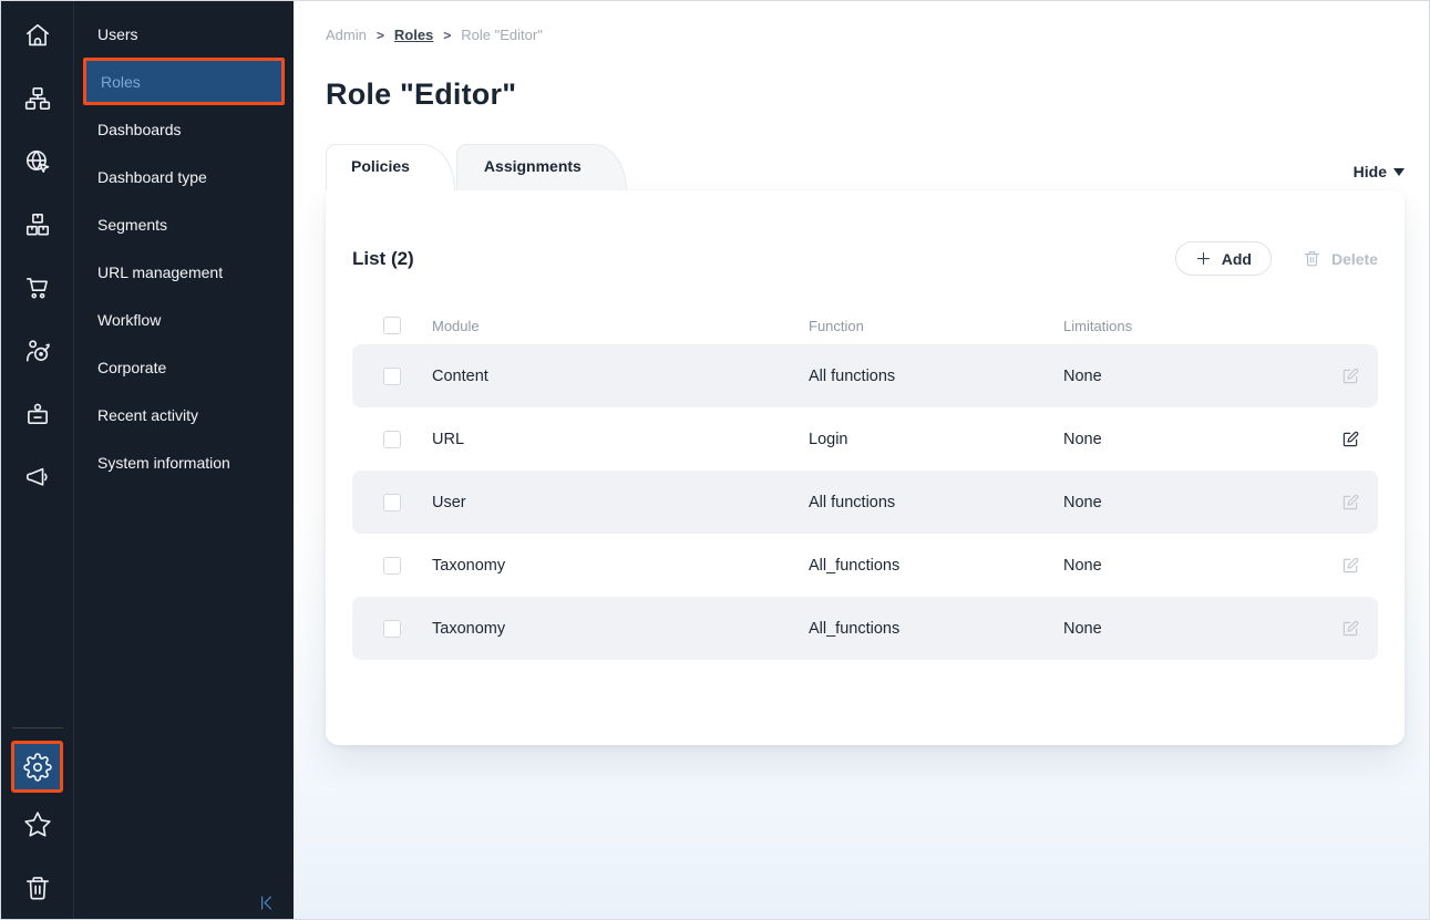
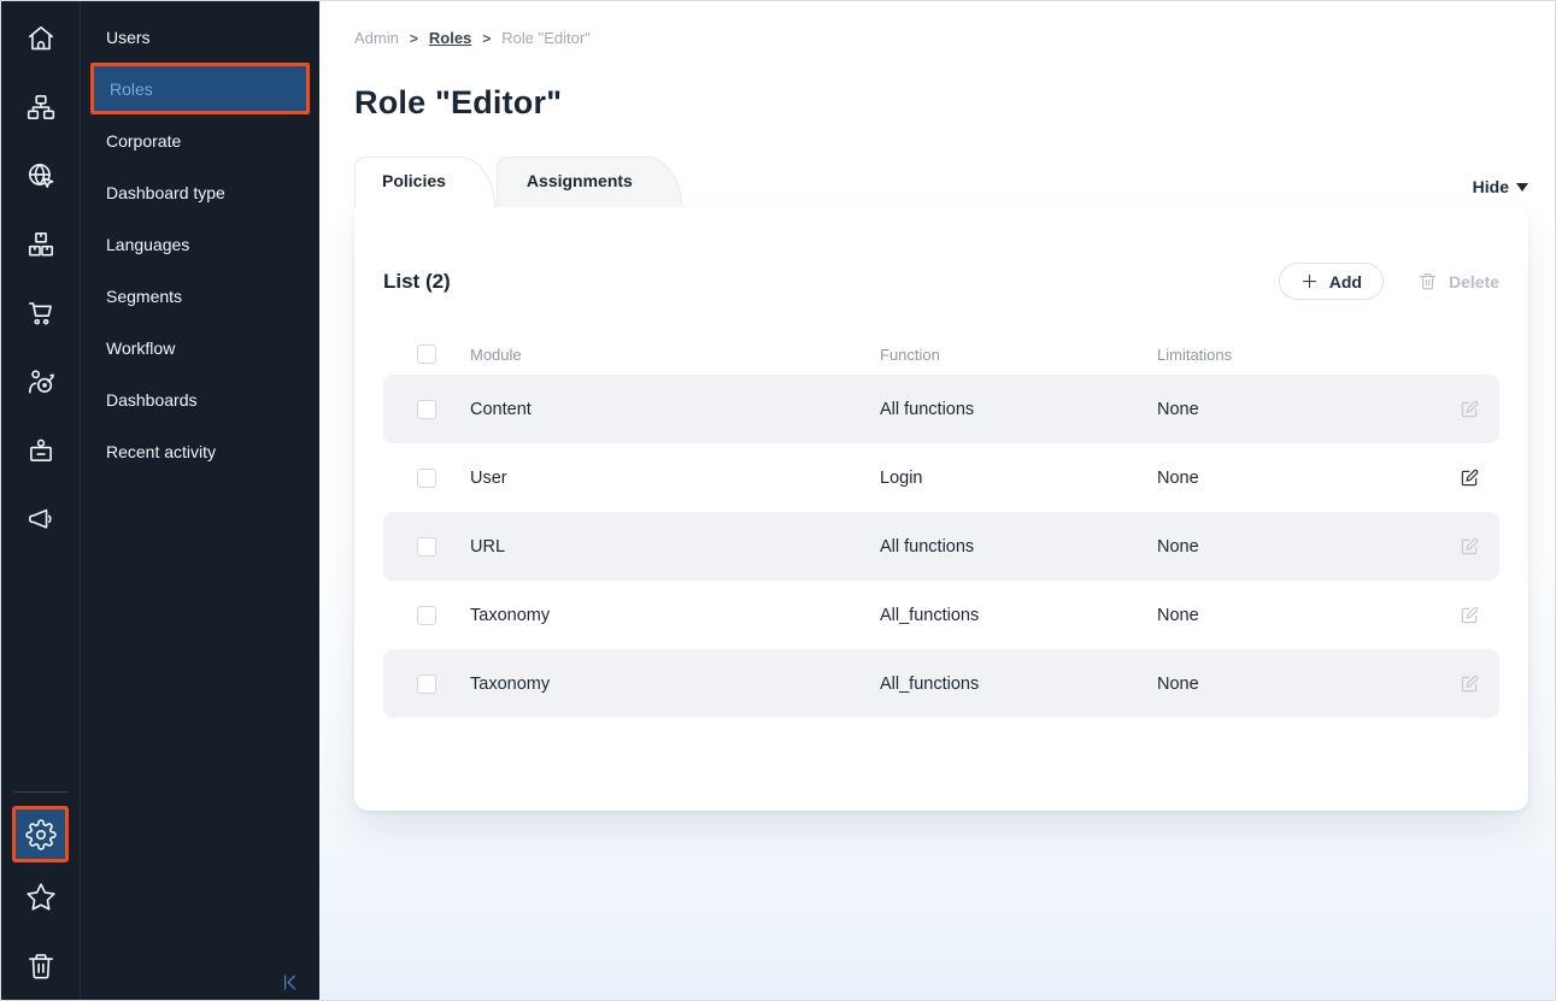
  Users
  Roles
- Dashboards
+ Corporate
  Dashboard type
+ Languages
  Segments
- URL management
  Workflow
- Corporate
+ Dashboards
  Recent activity
- System information
  Admin
  >
  Roles
  >
  Role "Editor"
  Role "Editor"
  Policies
  Assignments
  Hide
  List (2)
  Add
  Delete
  Module
  Function
  Limitations
  Content
  All functions
  None
- URL
+ User
  Login
  None
- User
+ URL
  All functions
  None
  Taxonomy
  All_functions
  None
  Taxonomy
  All_functions
  None
